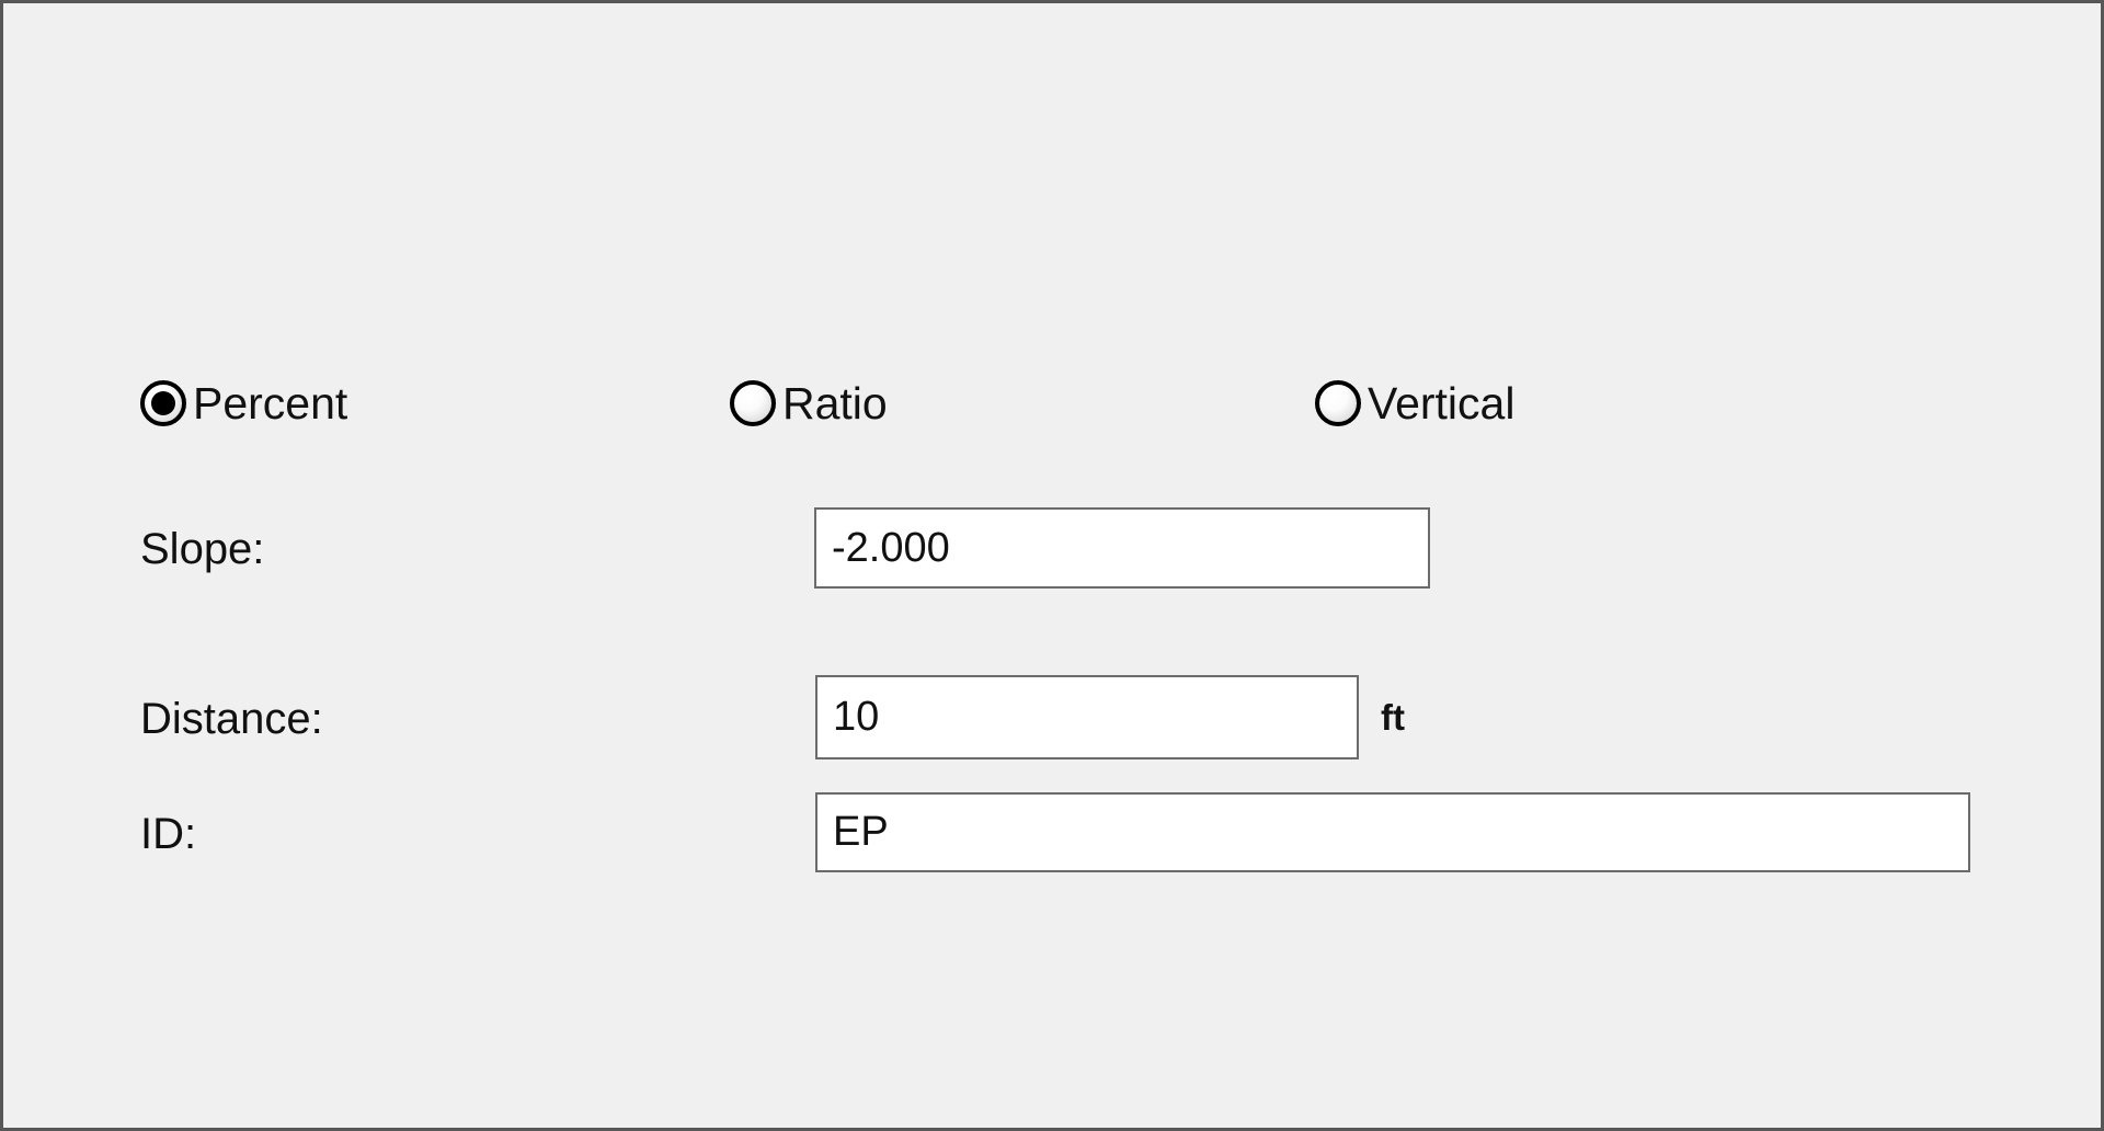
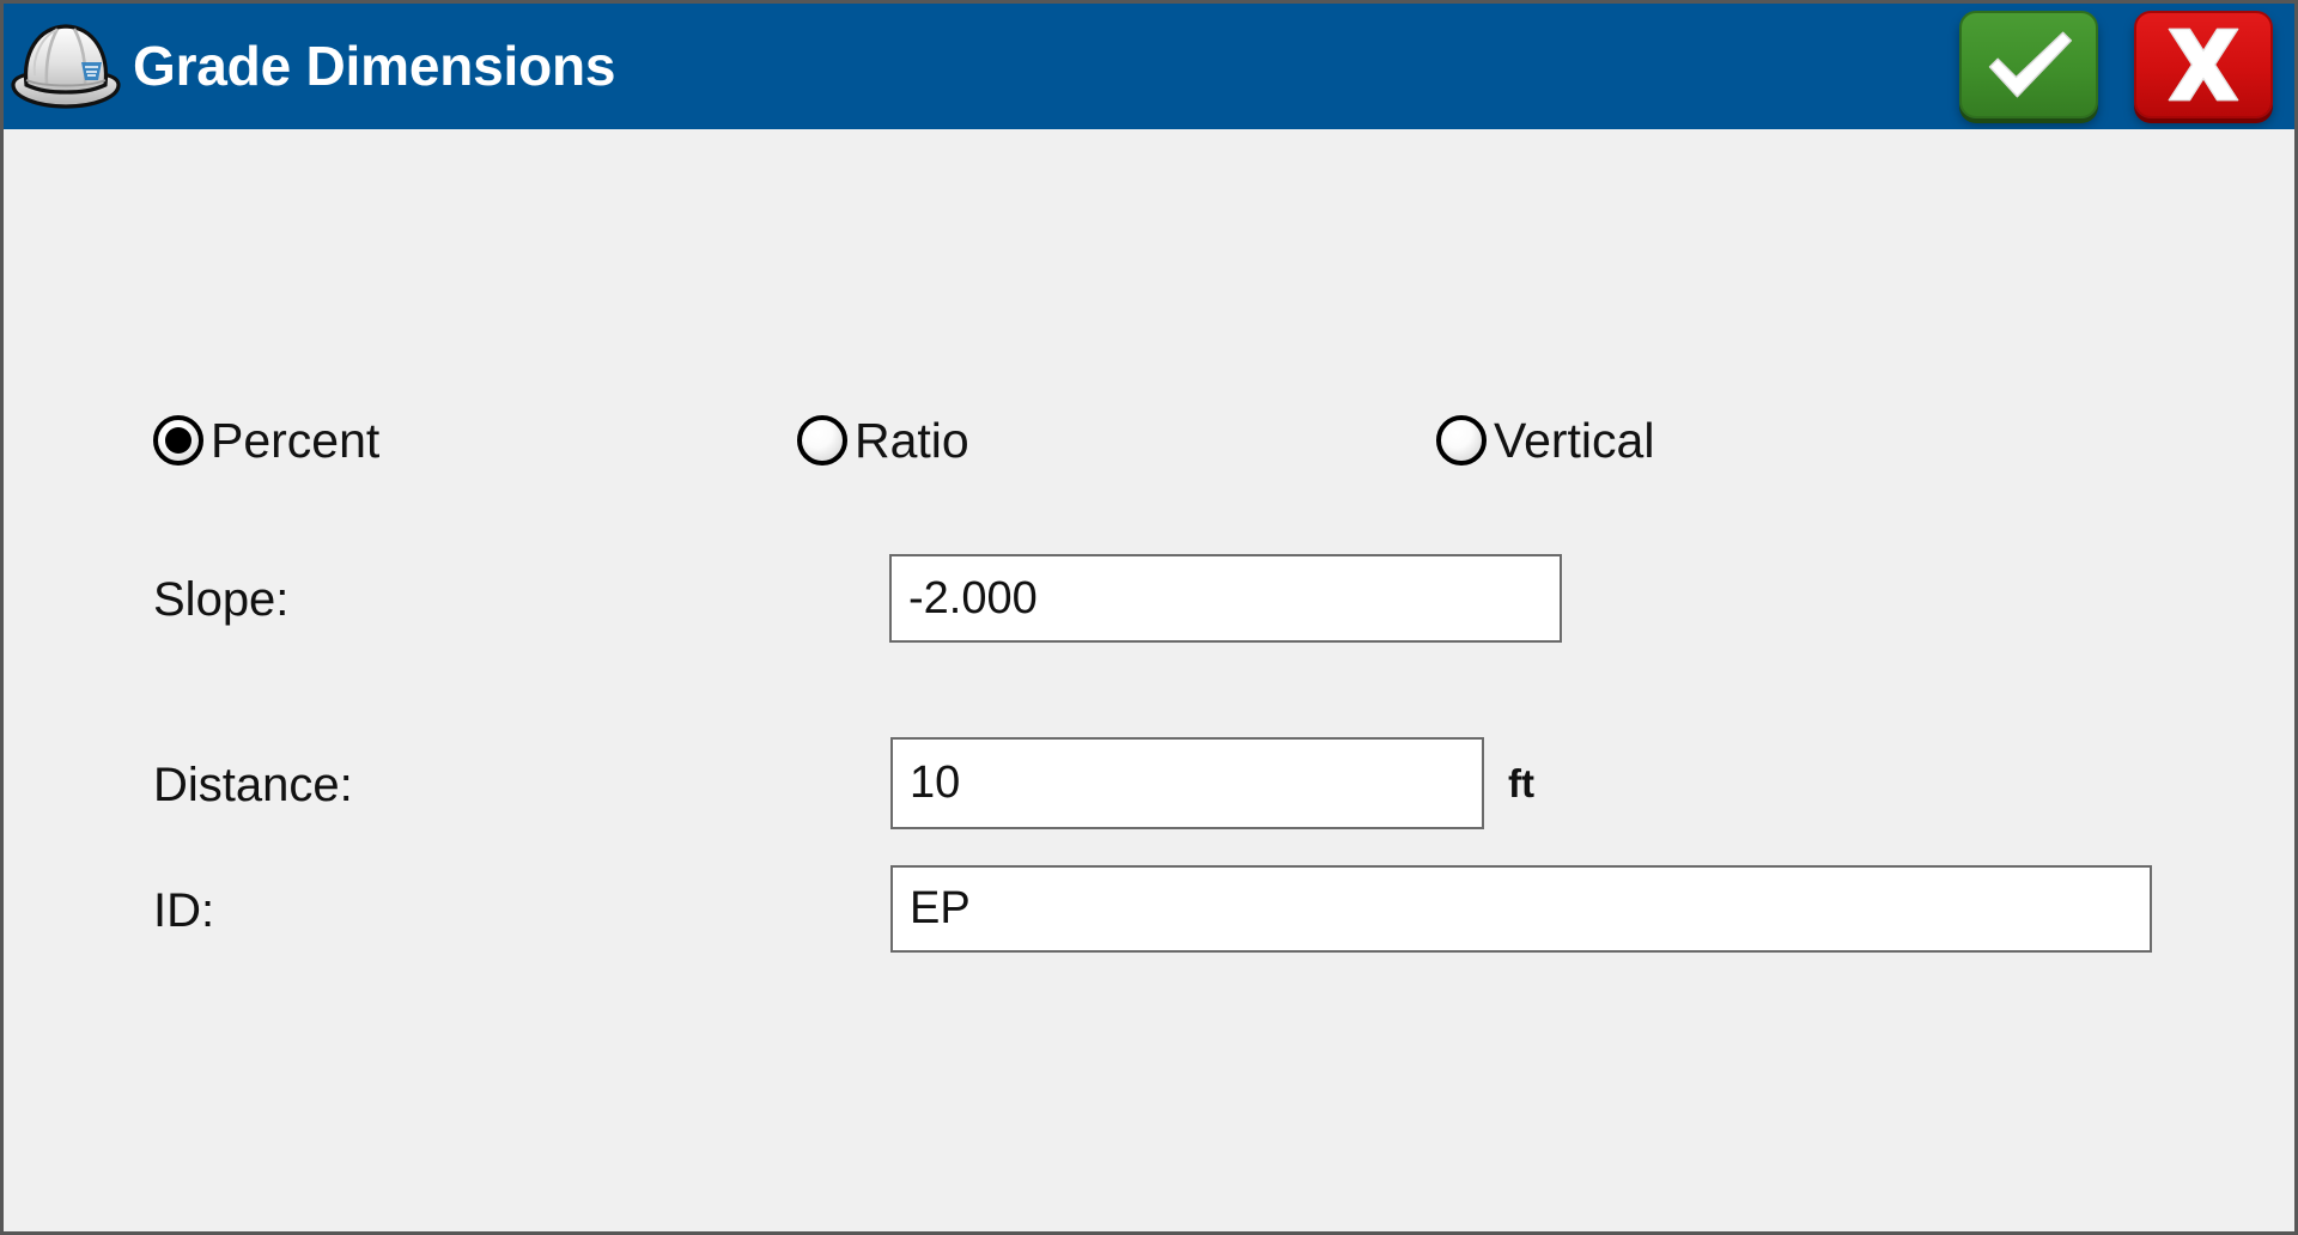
+ Grade Dimensions
  Percent
  Ratio
  Vertical
  Slope:
  -2.000
  Distance:
  10
  ft
  ID:
  EP
